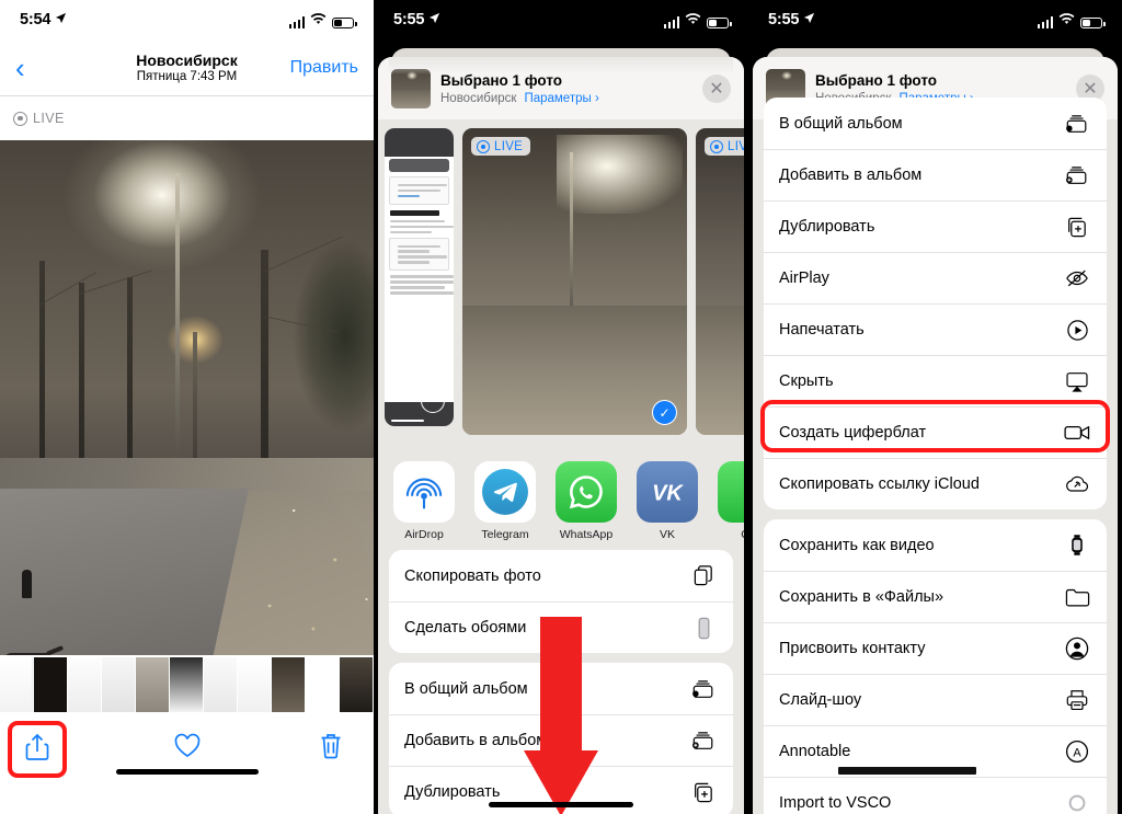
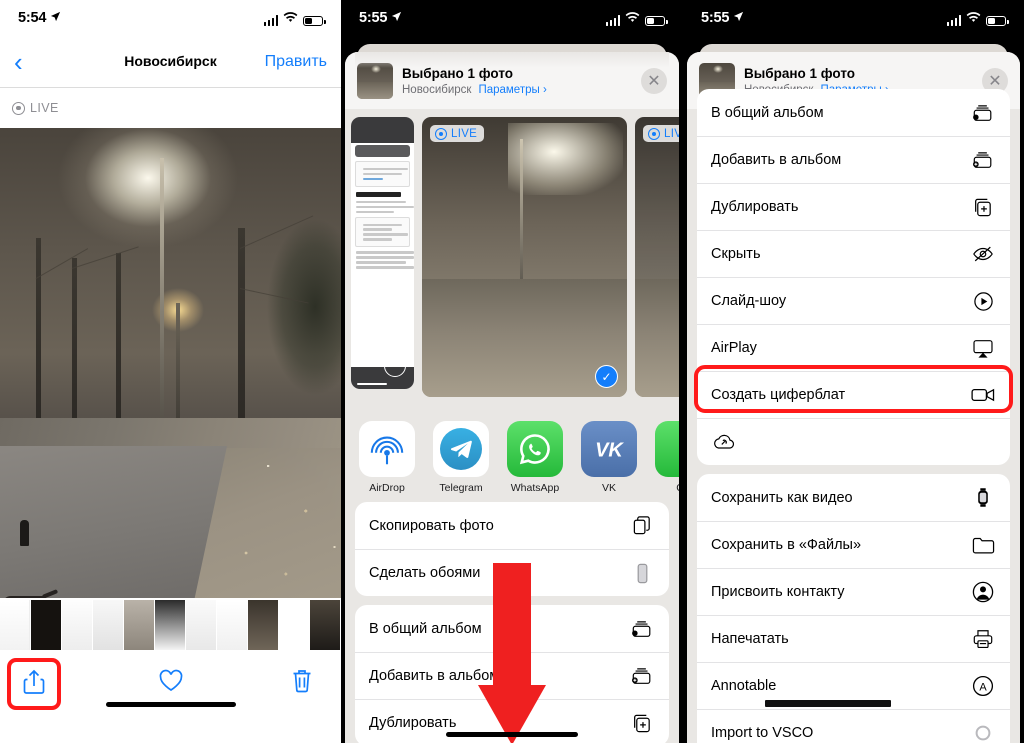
  5:54
  ‹
  Новосибирск
- Пятница 7:43 PM
  Править
  LIVE
  5:55
  Выбрано 1 фото
  Новосибирск
  Параметры ›
  ✕
  LIVE
  ✓
  LIV
  AirDrop
  Telegram
  WhatsApp
  VK
  VK
  Скопировать фото
  Сделать обоями
  В общий альбом
  Добавить в альбо
  Дублировать
  5:55
  Выбрано 1 фото
  ✕
  В общий альбом
  Добавить в альбом
  Дублировать
- AirPlay
+ Скрыть
- Напечатать
+ Слайд-шоу
- Скрыть
+ AirPlay
  Создать циферблат
- Скопировать ссылку iCloud
  Сохранить как видео
  Сохранить в «Файлы»
  Присвоить контакту
- Слайд-шоу
+ Напечатать
  Annotable
  A
  Import to VSCO
